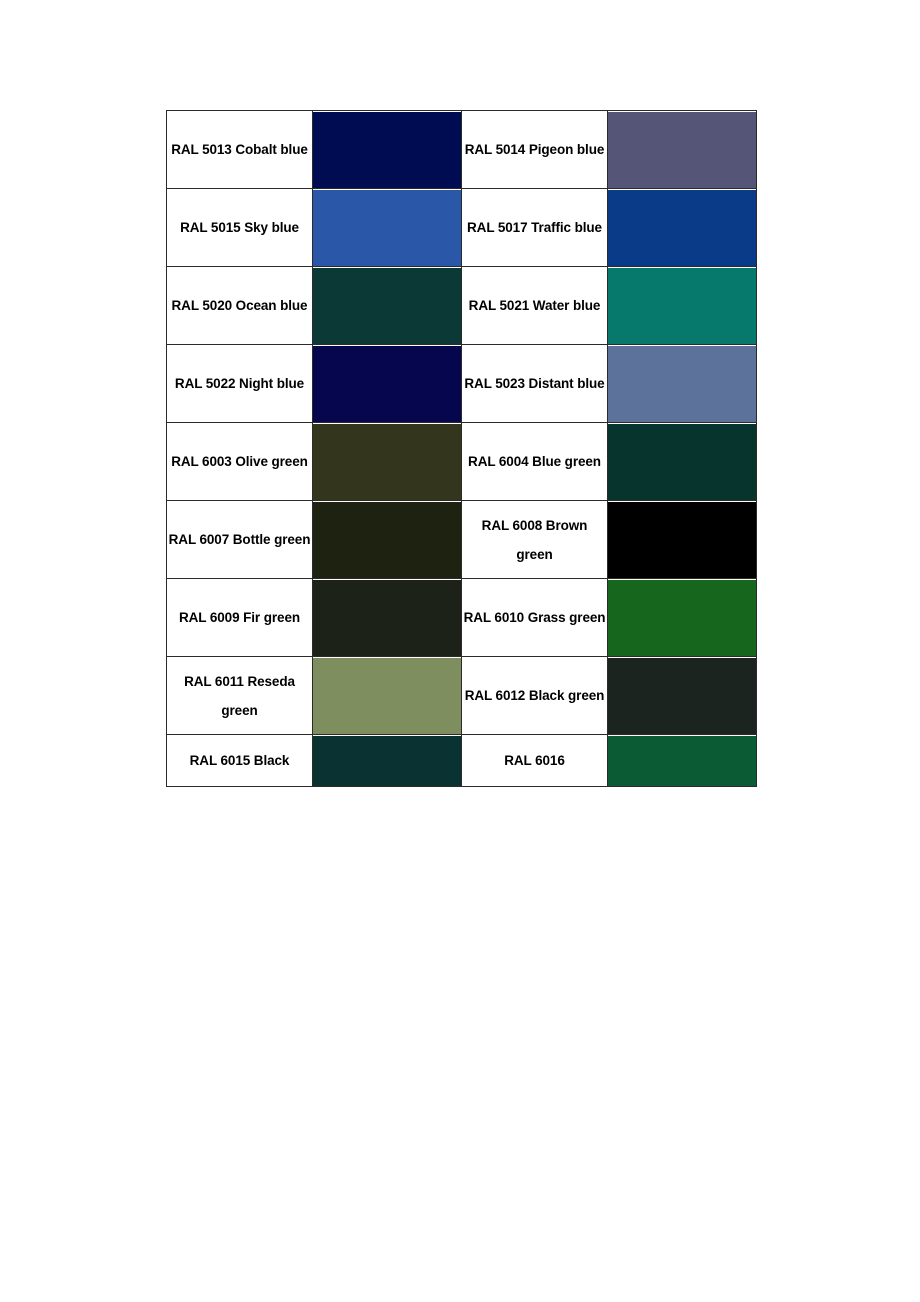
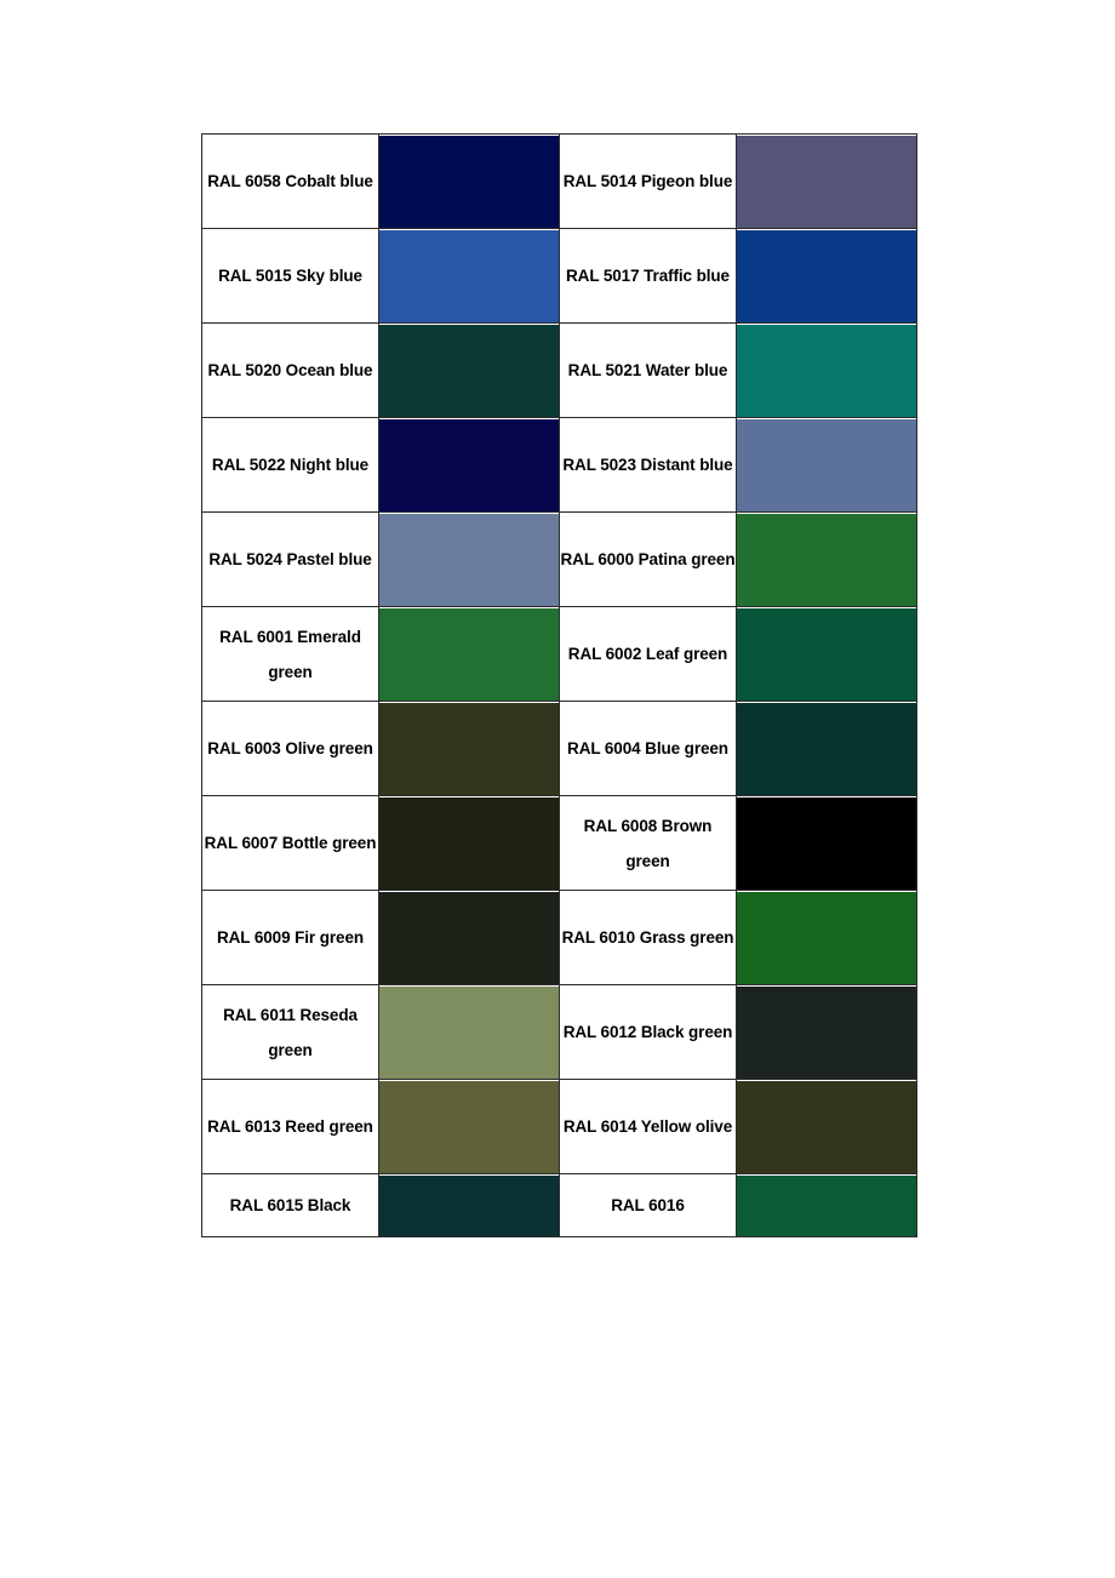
- RAL 5013 Cobalt blue		RAL 5014 Pigeon blue
+ RAL 6058 Cobalt blue		RAL 5014 Pigeon blue
  RAL 5015 Sky blue		RAL 5017 Traffic blue
  RAL 5020 Ocean blue		RAL 5021 Water blue
  RAL 5022 Night blue		RAL 5023 Distant blue
+ RAL 5024 Pastel blue		RAL 6000 Patina green
+ RAL 6001 Emerald green		RAL 6002 Leaf green
  RAL 6003 Olive green		RAL 6004 Blue green
  RAL 6007 Bottle green		RAL 6008 Brown green
  RAL 6009 Fir green		RAL 6010 Grass green
  RAL 6011 Reseda green		RAL 6012 Black green
+ RAL 6013 Reed green		RAL 6014 Yellow olive
  RAL 6015 Black		RAL 6016
